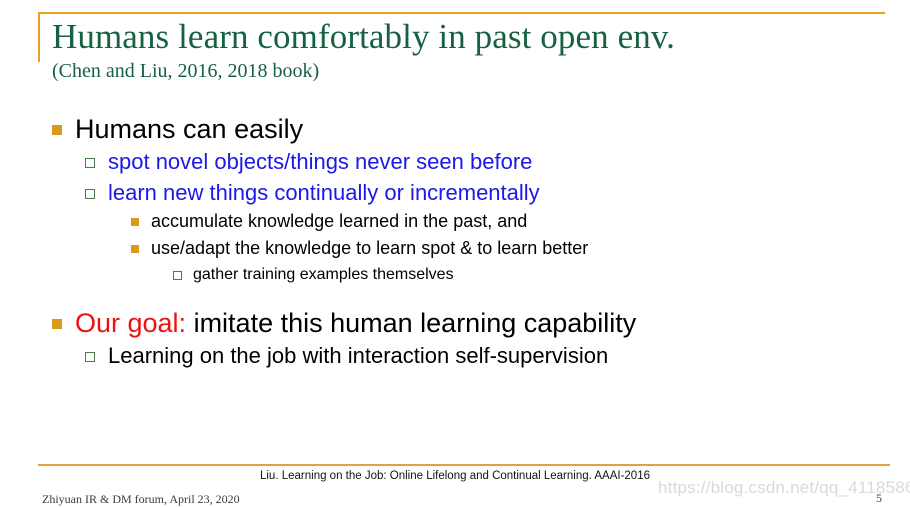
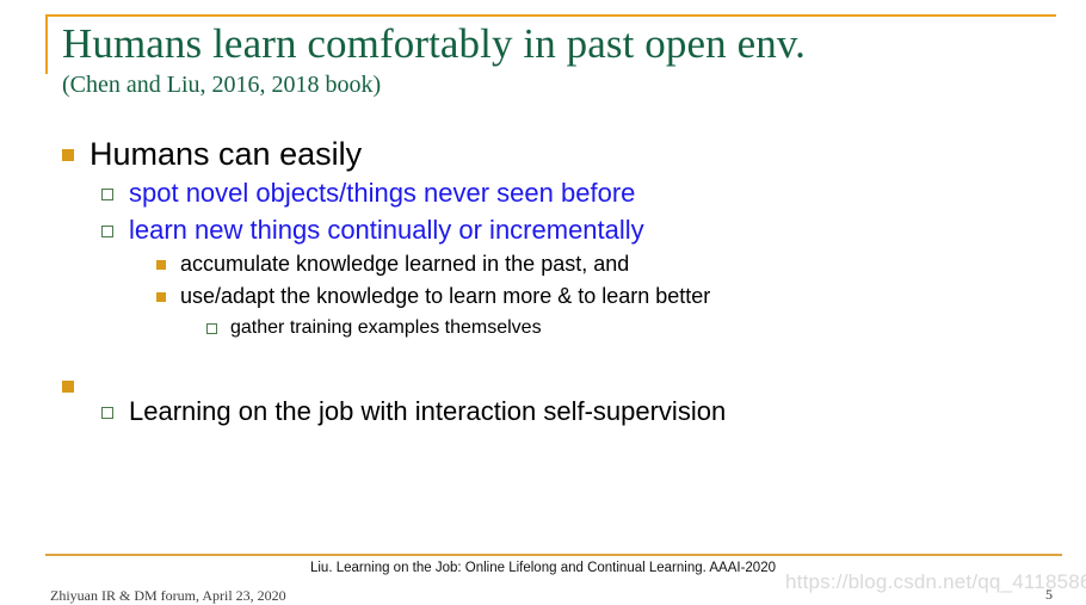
  Humans learn comfortably in past open env.
  (Chen and Liu, 2016, 2018 book)
  Humans can easily
  spot novel objects/things never seen before
  learn new things continually or incrementally
  accumulate knowledge learned in the past, and
- use/adapt the knowledge to learn spot & to learn better
+ use/adapt the knowledge to learn more & to learn better
  gather training examples themselves
- Our goal: imitate this human learning capability
  Learning on the job with interaction self-supervision
- Liu. Learning on the Job: Online Lifelong and Continual Learning. AAAI-2016
+ Liu. Learning on the Job: Online Lifelong and Continual Learning. AAAI-2020
  Zhiyuan IR & DM forum, April 23, 2020
  https://blog.csdn.net/qq_411858
  5
